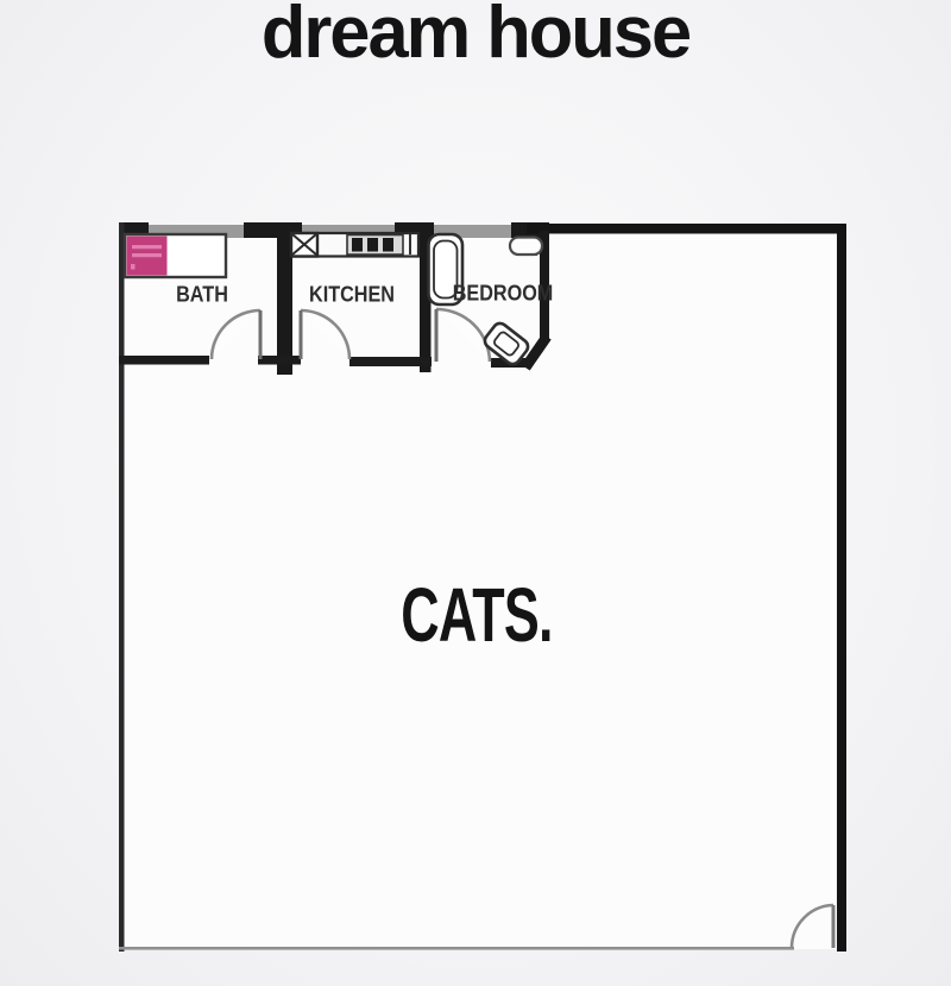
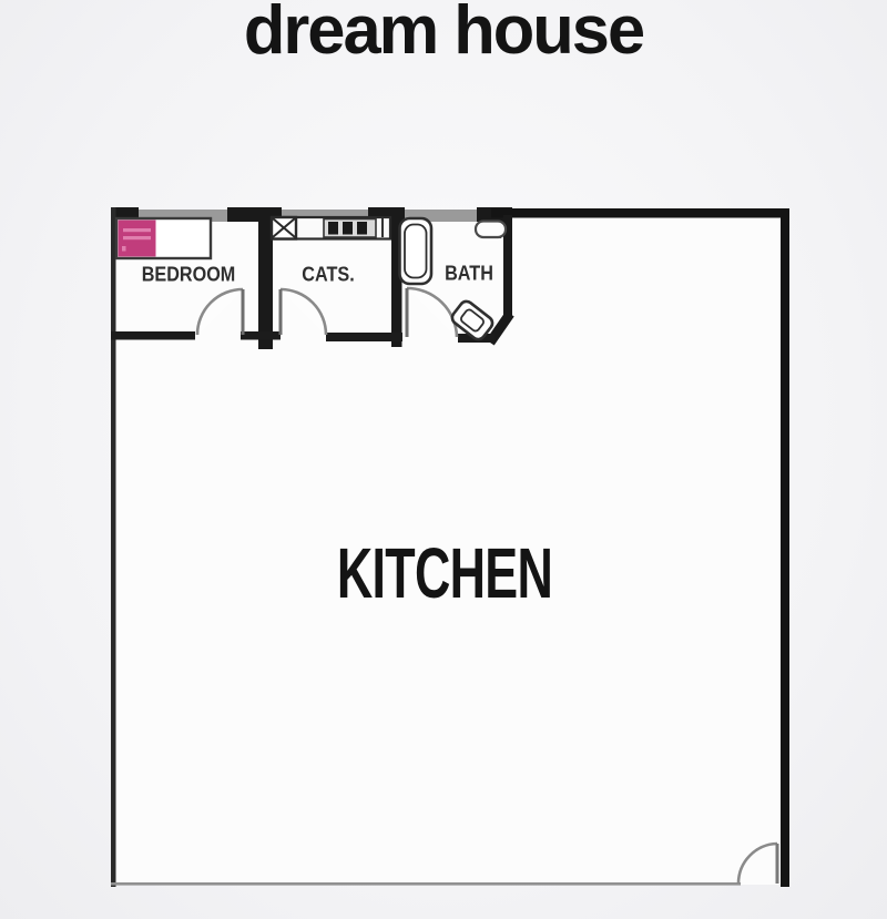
  dream house
- BATH
+ BEDROOM
- KITCHEN
+ CATS.
- BEDROOM
+ BATH
- CATS.
+ KITCHEN
